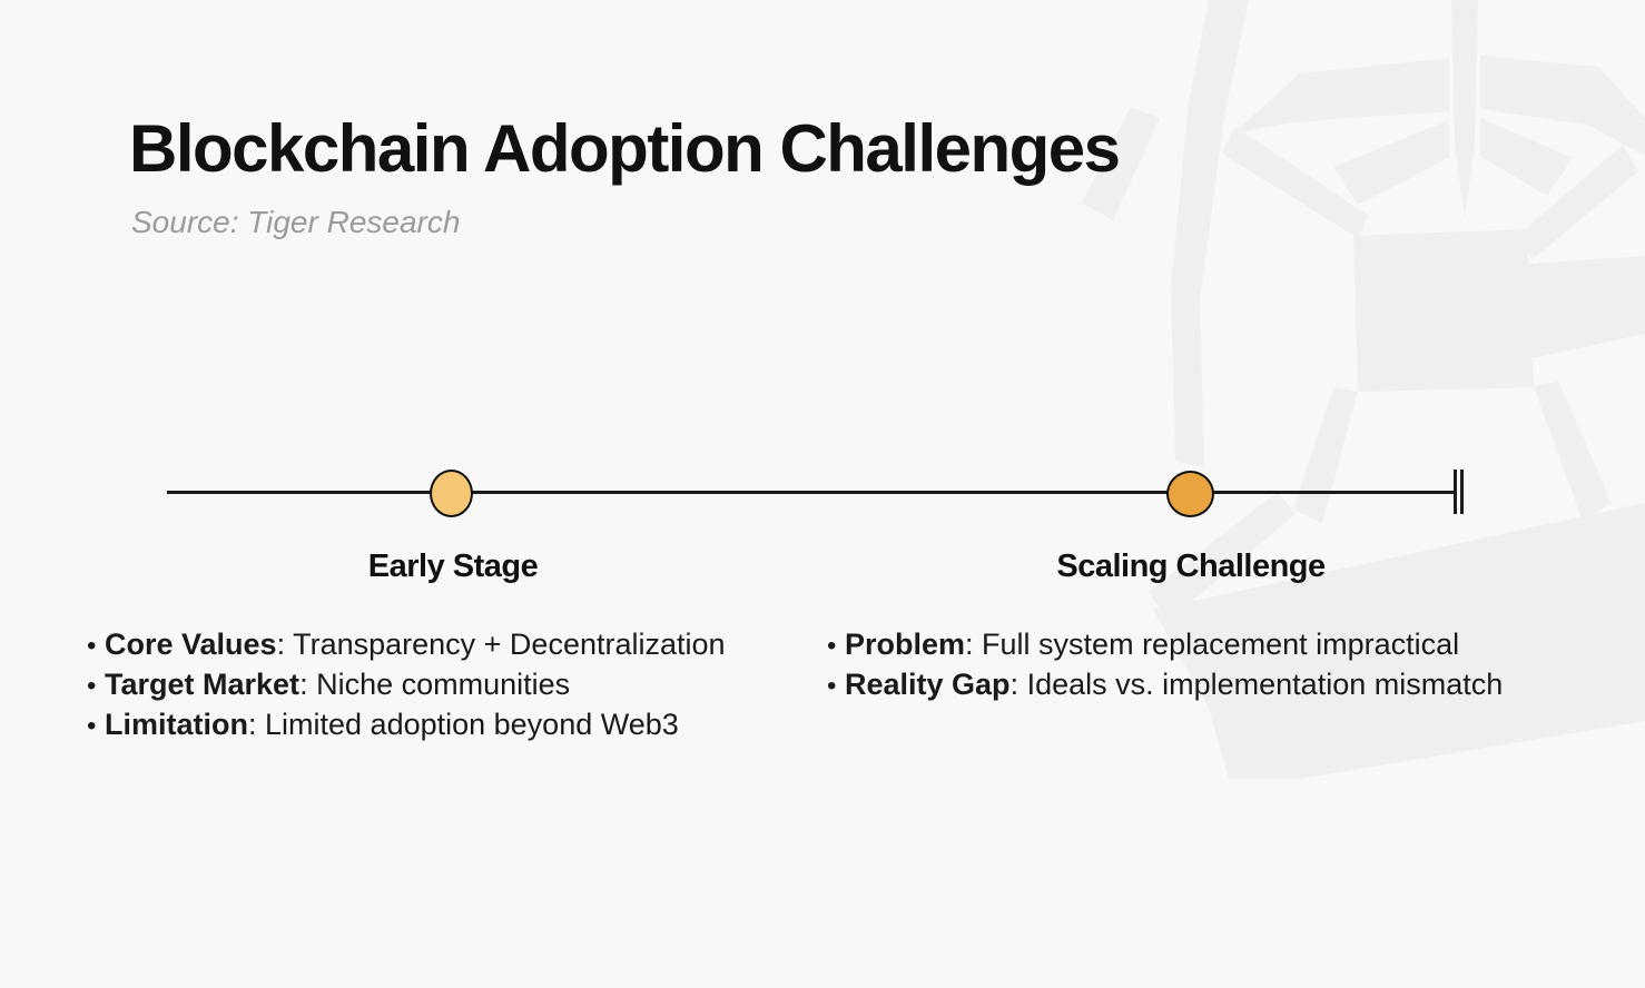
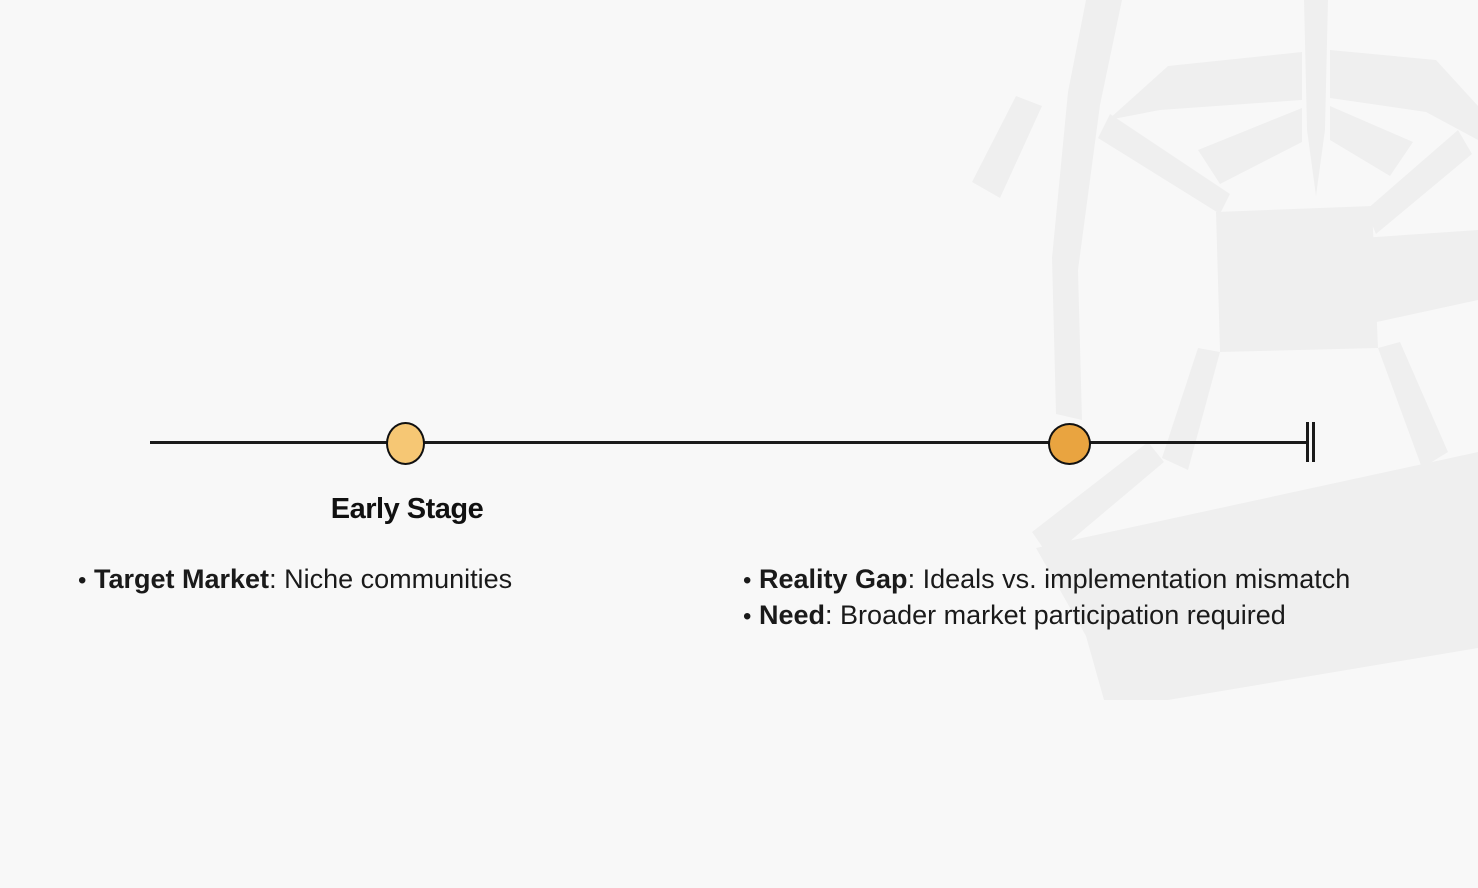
- Blockchain Adoption Challenges
- Source: Tiger Research
  Early Stage
- Scaling Challenge
- • Core Values: Transparency + Decentralization
  • Target Market: Niche communities
- • Limitation: Limited adoption beyond Web3
- • Problem: Full system replacement impractical
  • Reality Gap: Ideals vs. implementation mismatch
+ • Need: Broader market participation required
